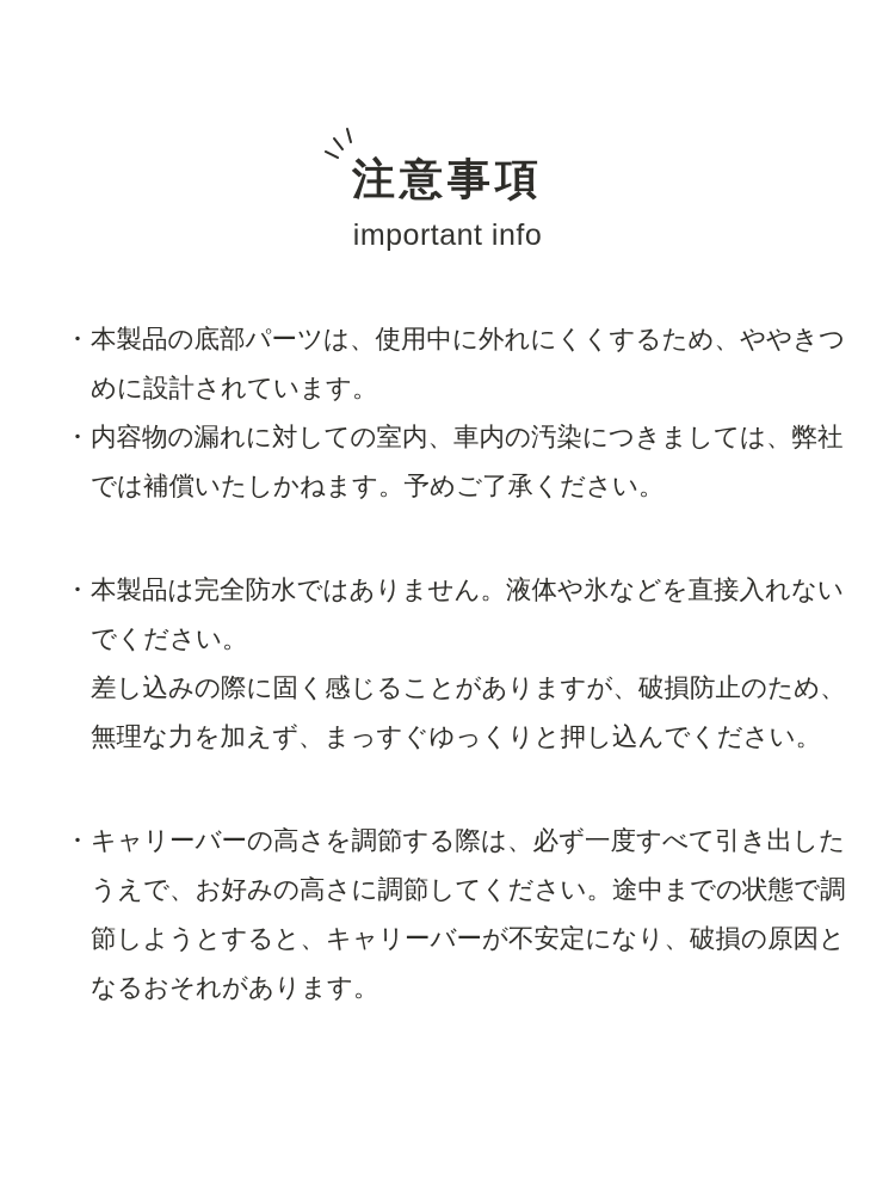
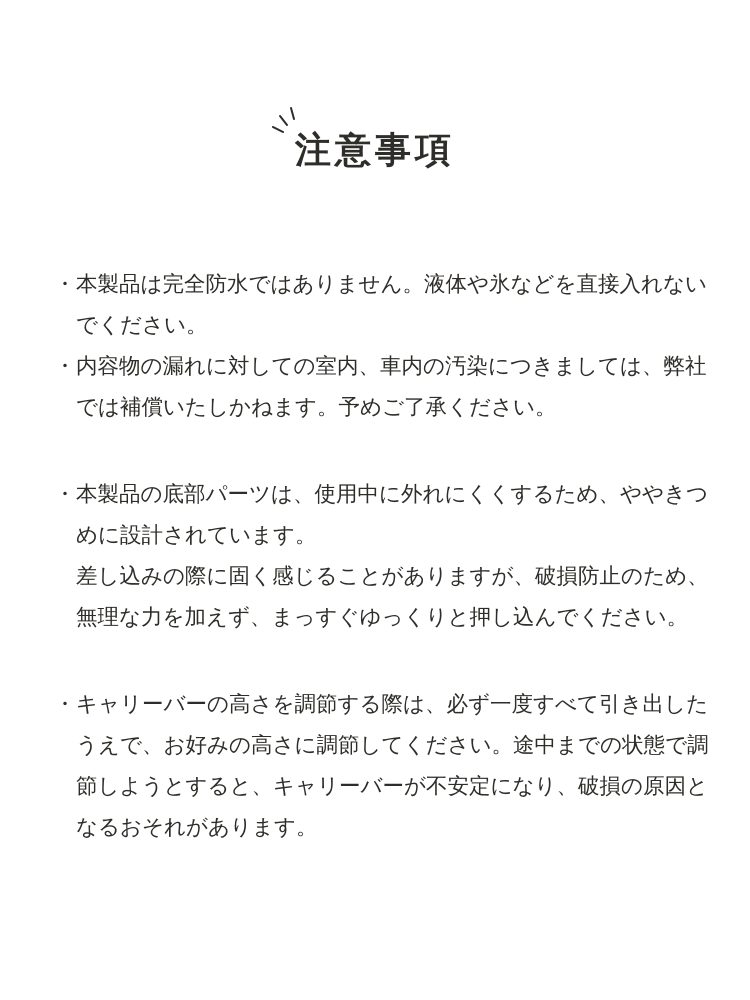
  注意事項
- important info
  ・
- 本製品の底部パーツは、使用中に外れにくくするため、ややきつめに設計されています。
+ 本製品は完全防水ではありません。液体や氷などを直接入れないでください。
  ・
  内容物の漏れに対しての室内、車内の汚染につきましては、弊社では補償いたしかねます。予めご了承ください。
  ・
- 本製品は完全防水ではありません。液体や氷などを直接入れないでください。
+ 本製品の底部パーツは、使用中に外れにくくするため、ややきつめに設計されています。
  差し込みの際に固く感じることがありますが、破損防止のため、無理な力を加えず、まっすぐゆっくりと押し込んでください。
  ・
  キャリーバーの高さを調節する際は、必ず一度すべて引き出したうえで、お好みの高さに調節してください。途中までの状態で調節しようとすると、キャリーバーが不安定になり、破損の原因となるおそれがあります。
